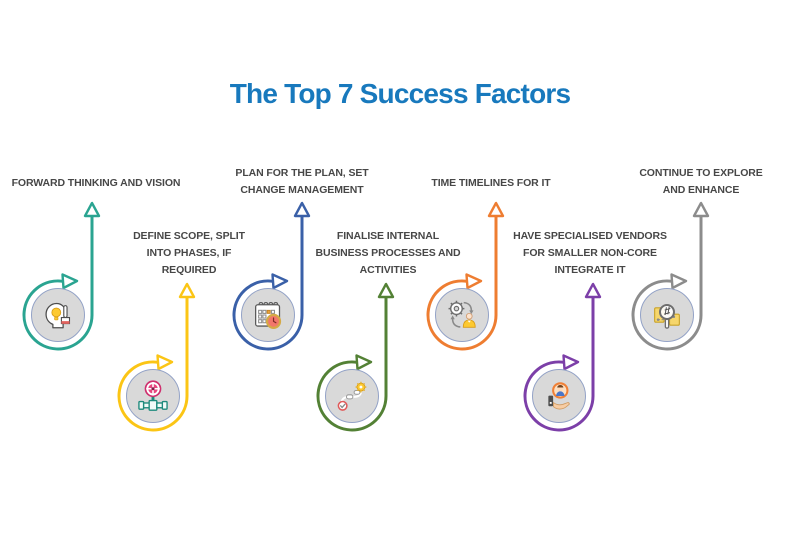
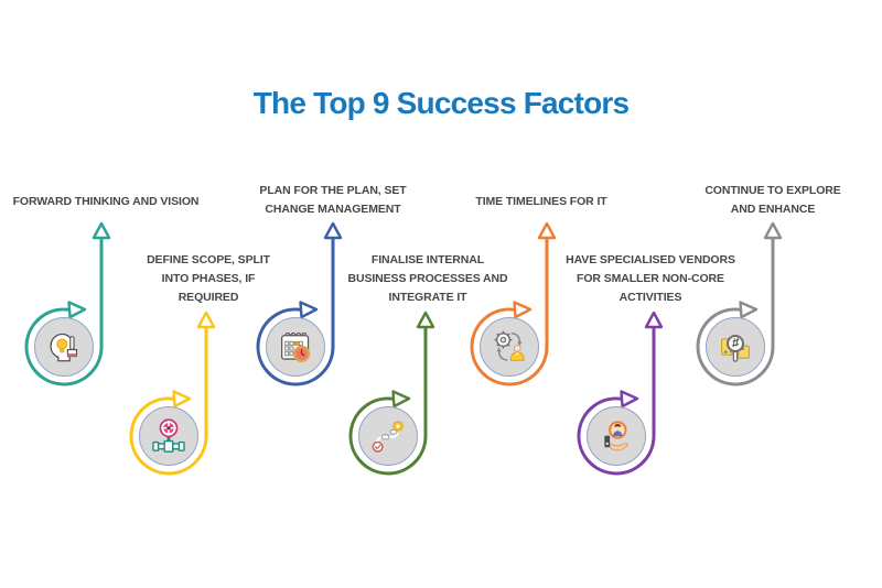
- The Top 7 Success Factors
+ The Top 9 Success Factors
  FORWARD THINKING AND VISION
  DEFINE SCOPE, SPLIT
  INTO PHASES, IF
  REQUIRED
  PLAN FOR THE PLAN, SET
  CHANGE MANAGEMENT
  FINALISE INTERNAL
  BUSINESS PROCESSES AND
- ACTIVITIES
+ INTEGRATE IT
  TIME TIMELINES FOR IT
  HAVE SPECIALISED VENDORS
  FOR SMALLER NON-CORE
- INTEGRATE IT
+ ACTIVITIES
  CONTINUE TO EXPLORE
  AND ENHANCE
